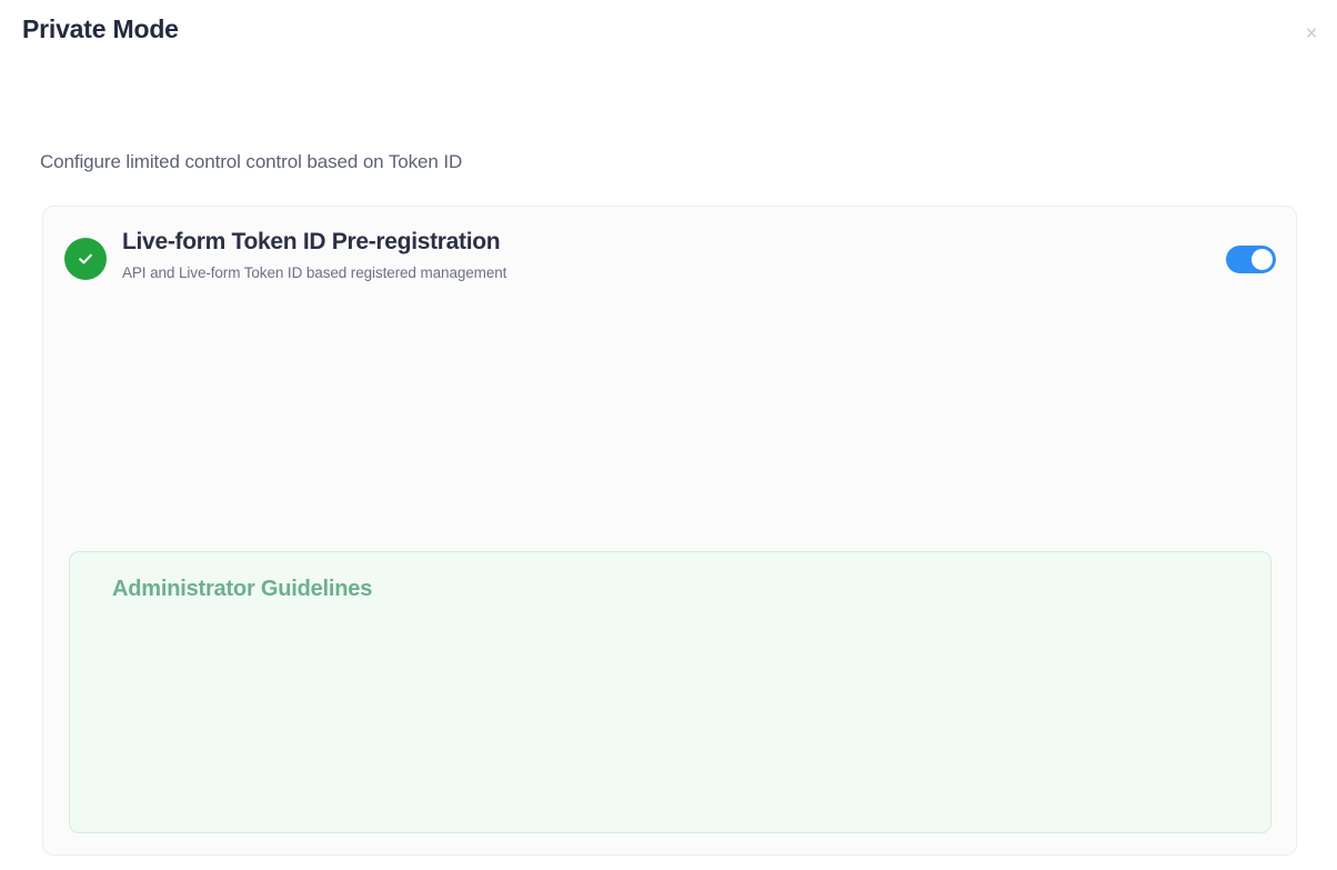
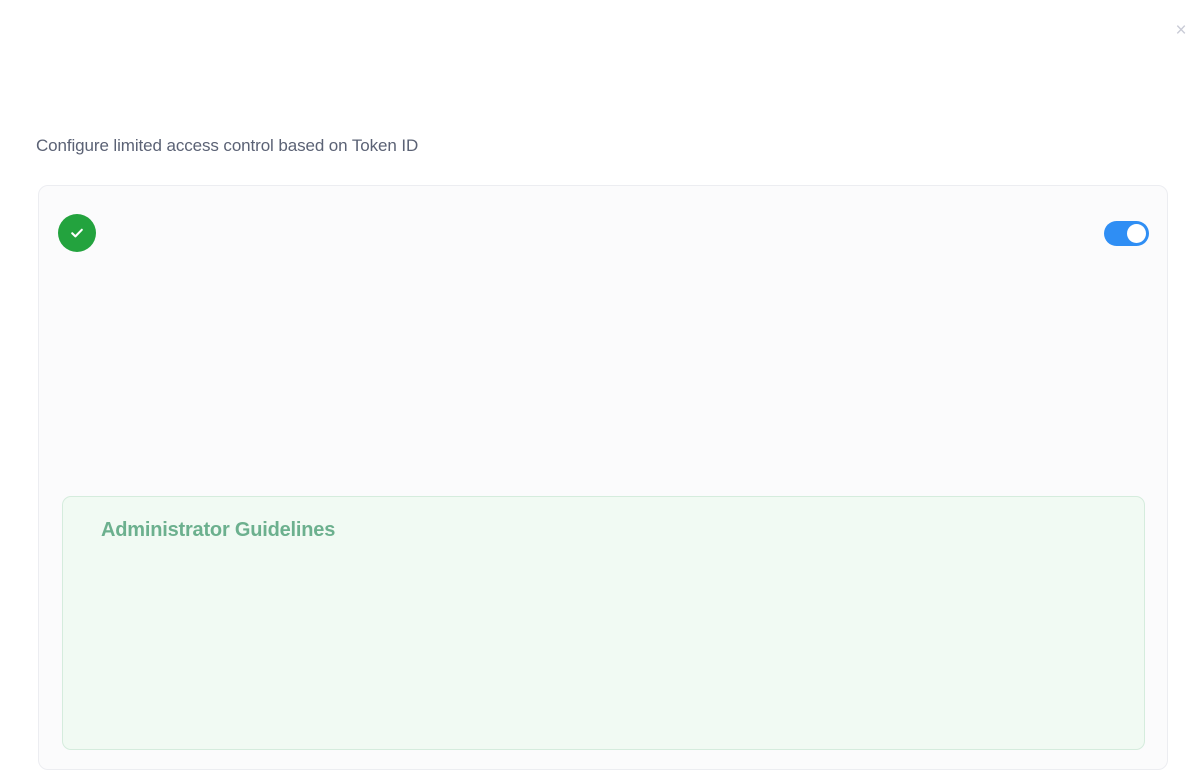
- Private Mode
  ×
- Configure limited control control based on Token ID
+ Configure limited access control based on Token ID
- Live-form Token ID Pre-registration
- API and Live-form Token ID based registered management
  Administrator Guidelines
